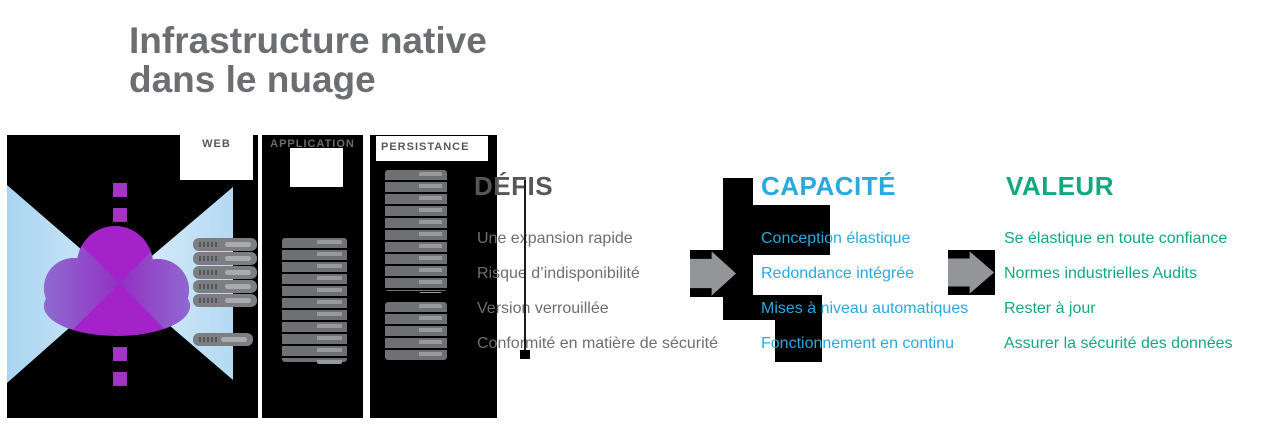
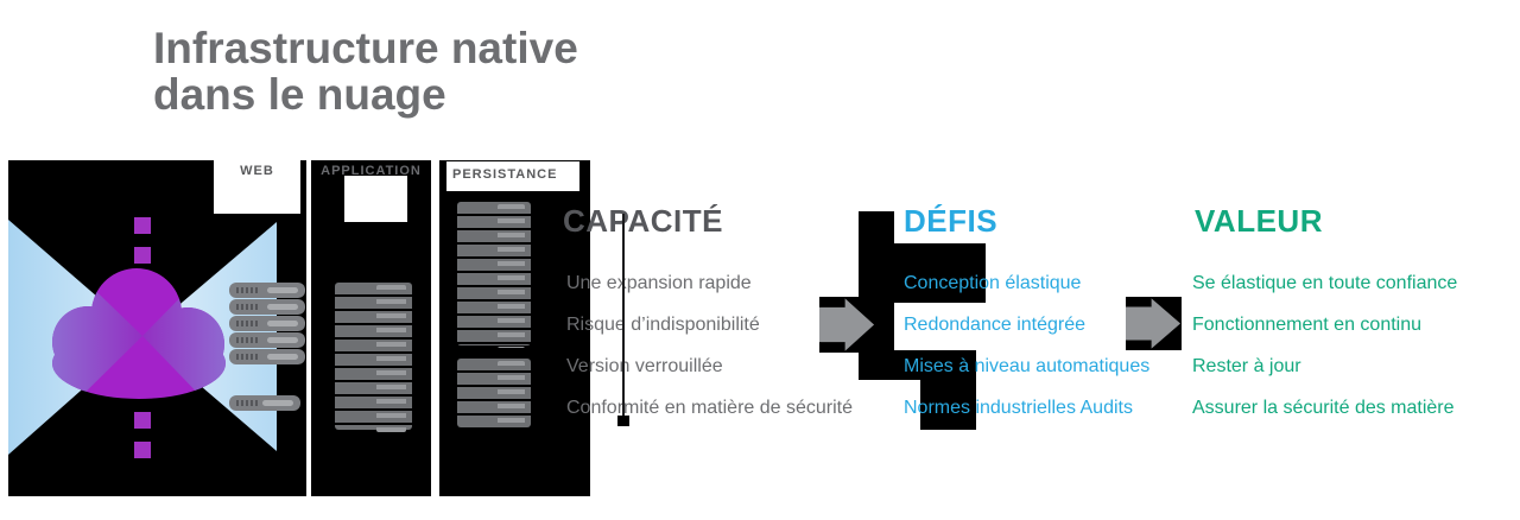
  Infrastructure native
  dans le nuage
  WEB
  APPLICATION
  PERSISTANCE
- DÉFIS
+ CAPACITÉ
  Une epansion rapide
  Risque d’indisponibilité
  Versio verrouillée
  Conformité en matière de sécurité
- CAPACITÉ
+ DÉFIS
  Conception élastique
  Redondance intégrée
  Mises à niveau automatiques
- Fonctionnement en continu
+ Normes industrielles Audits
  VALEUR
  Se élastique en toute confiance
- Normes industrielles Audits
+ Fonctionnement en continu
  Rester à jour
- Assurer la sécurité des données
+ Assurer la sécurité des matière
